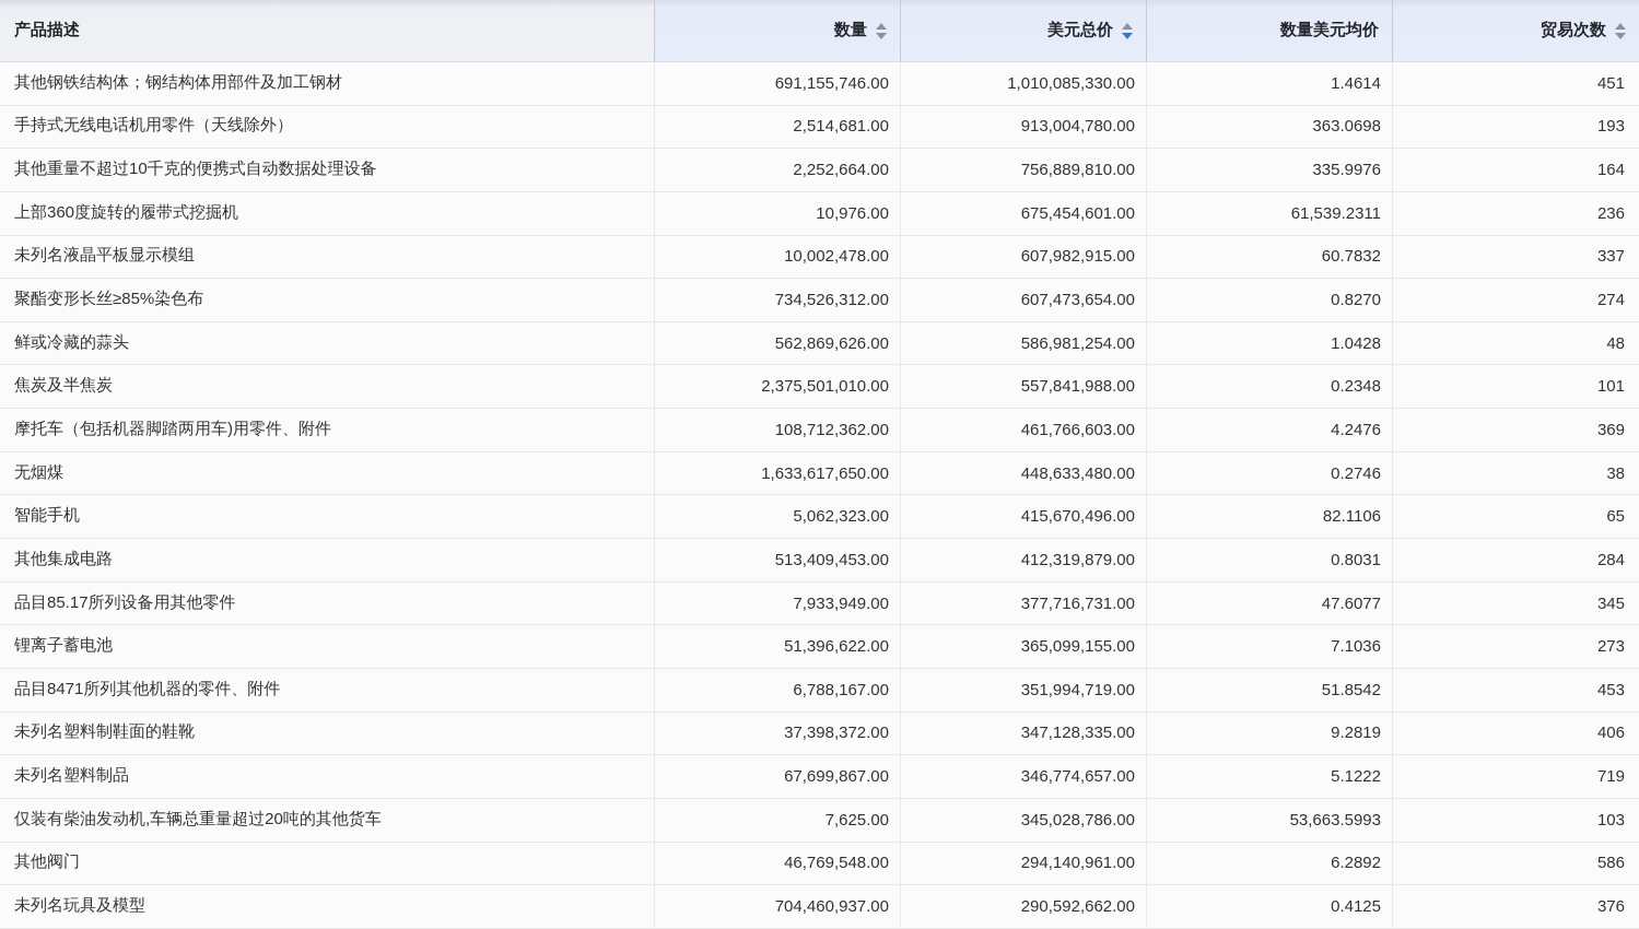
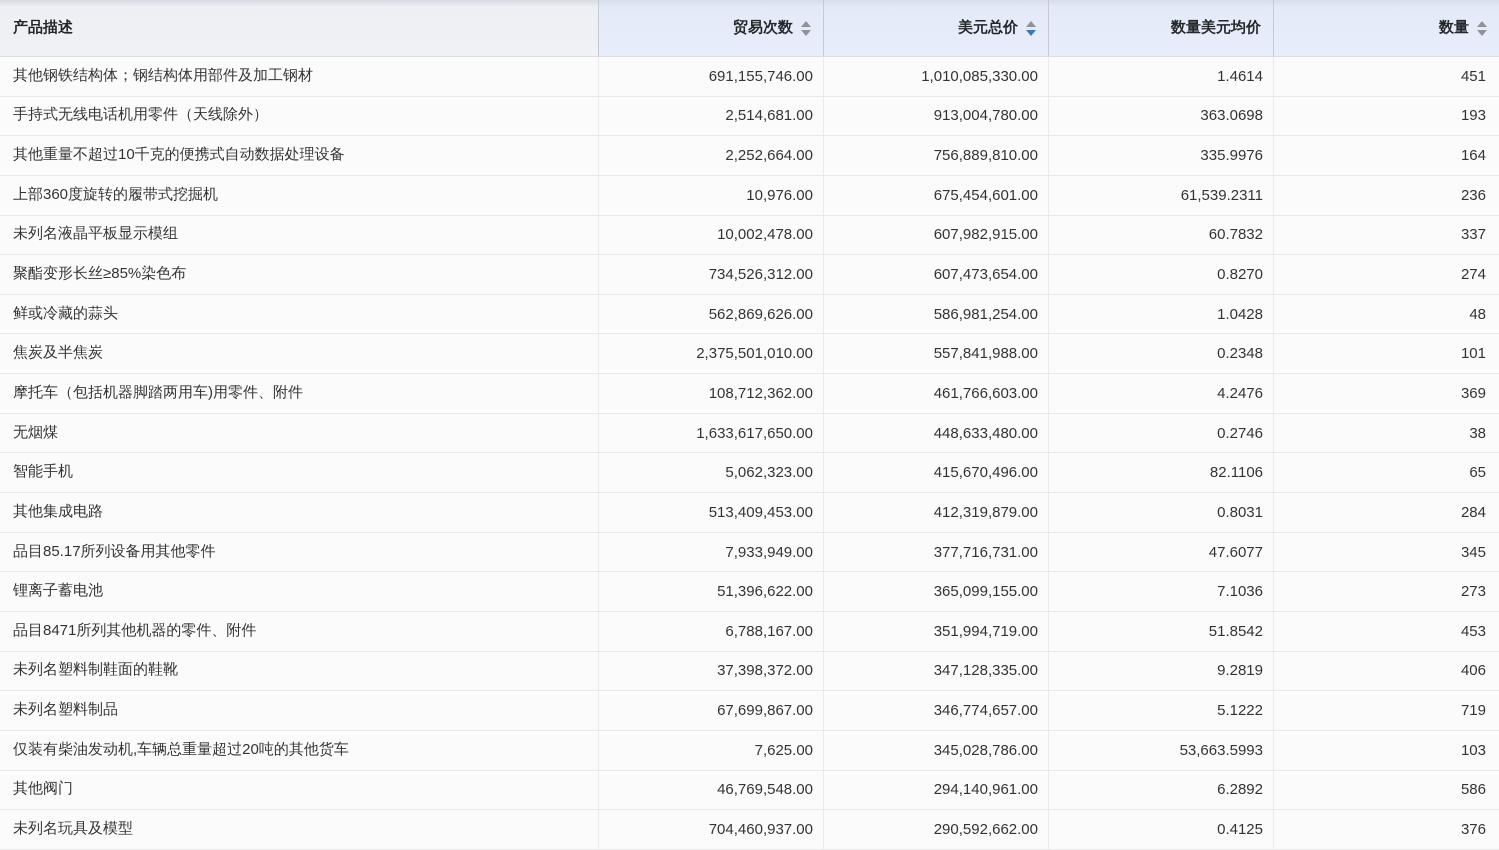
  产品描述
- 数量
+ 贸易次数
  美元总价
  数量美元均价
- 贸易次数
+ 数量
  其他钢铁结构体；钢结构体用部件及加工钢材
  691,155,746.00
  1,010,085,330.00
  1.4614
  451
  手持式无线电话机用零件（天线除外）
  2,514,681.00
  913,004,780.00
  363.0698
  193
  其他重量不超过10千克的便携式自动数据处理设备
  2,252,664.00
  756,889,810.00
  335.9976
  164
  上部360度旋转的履带式挖掘机
  10,976.00
  675,454,601.00
  61,539.2311
  236
  未列名液晶平板显示模组
  10,002,478.00
  607,982,915.00
  60.7832
  337
  聚酯变形长丝≥85%染色布
  734,526,312.00
  607,473,654.00
  0.8270
  274
  鲜或冷藏的蒜头
  562,869,626.00
  586,981,254.00
  1.0428
  48
  焦炭及半焦炭
  2,375,501,010.00
  557,841,988.00
  0.2348
  101
  摩托车（包括机器脚踏两用车)用零件、附件
  108,712,362.00
  461,766,603.00
  4.2476
  369
  无烟煤
  1,633,617,650.00
  448,633,480.00
  0.2746
  38
  智能手机
  5,062,323.00
  415,670,496.00
  82.1106
  65
  其他集成电路
  513,409,453.00
  412,319,879.00
  0.8031
  284
  品目85.17所列设备用其他零件
  7,933,949.00
  377,716,731.00
  47.6077
  345
  锂离子蓄电池
  51,396,622.00
  365,099,155.00
  7.1036
  273
  品目8471所列其他机器的零件、附件
  6,788,167.00
  351,994,719.00
  51.8542
  453
  未列名塑料制鞋面的鞋靴
  37,398,372.00
  347,128,335.00
  9.2819
  406
  未列名塑料制品
  67,699,867.00
  346,774,657.00
  5.1222
  719
  仅装有柴油发动机,车辆总重量超过20吨的其他货车
  7,625.00
  345,028,786.00
  53,663.5993
  103
  其他阀门
  46,769,548.00
  294,140,961.00
  6.2892
  586
  未列名玩具及模型
  704,460,937.00
  290,592,662.00
  0.4125
  376
